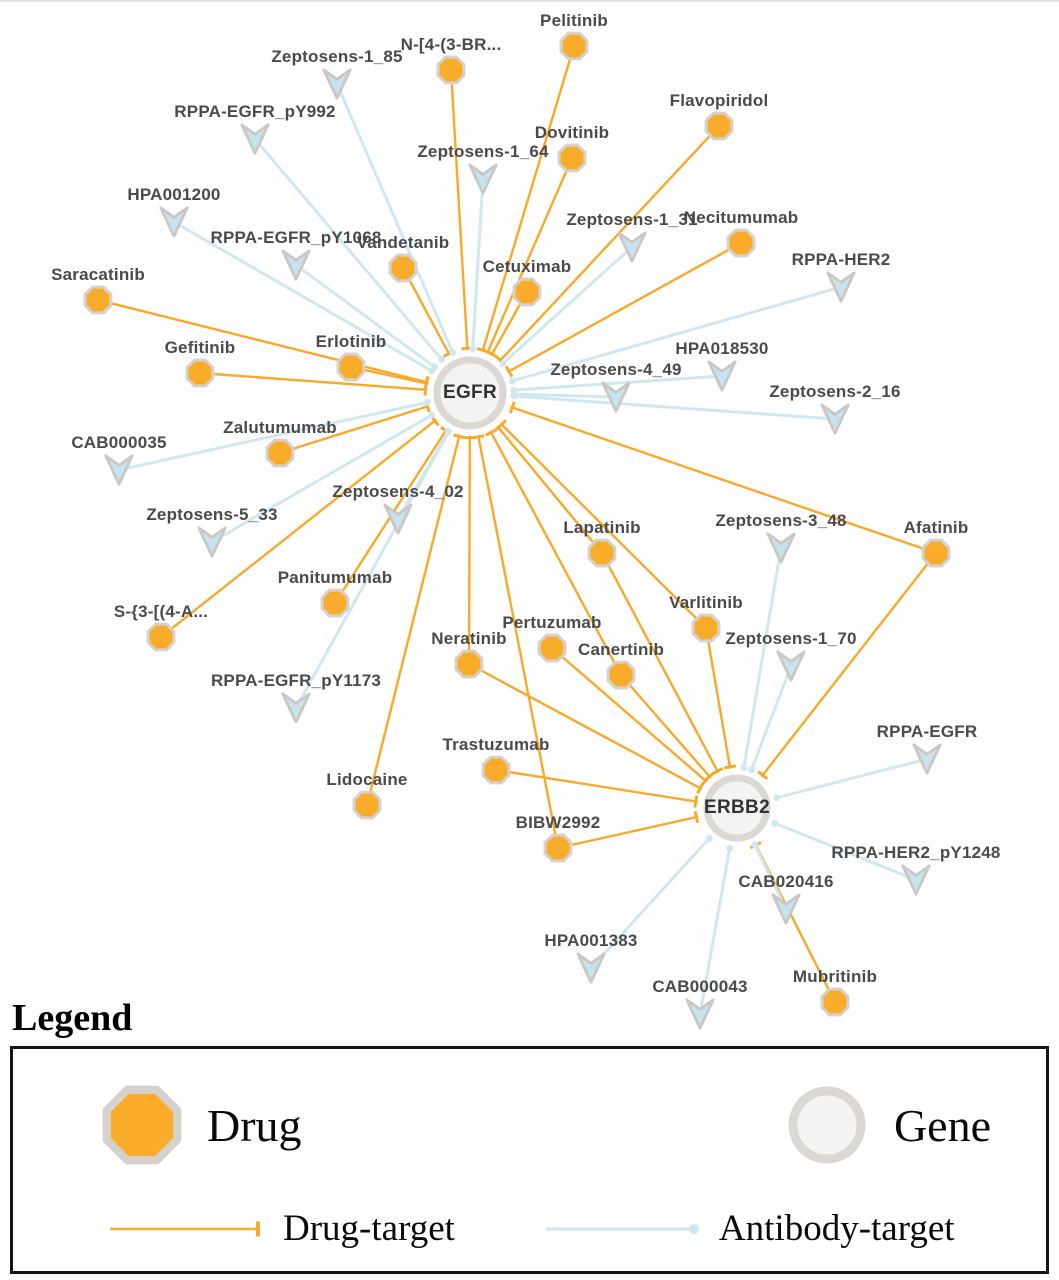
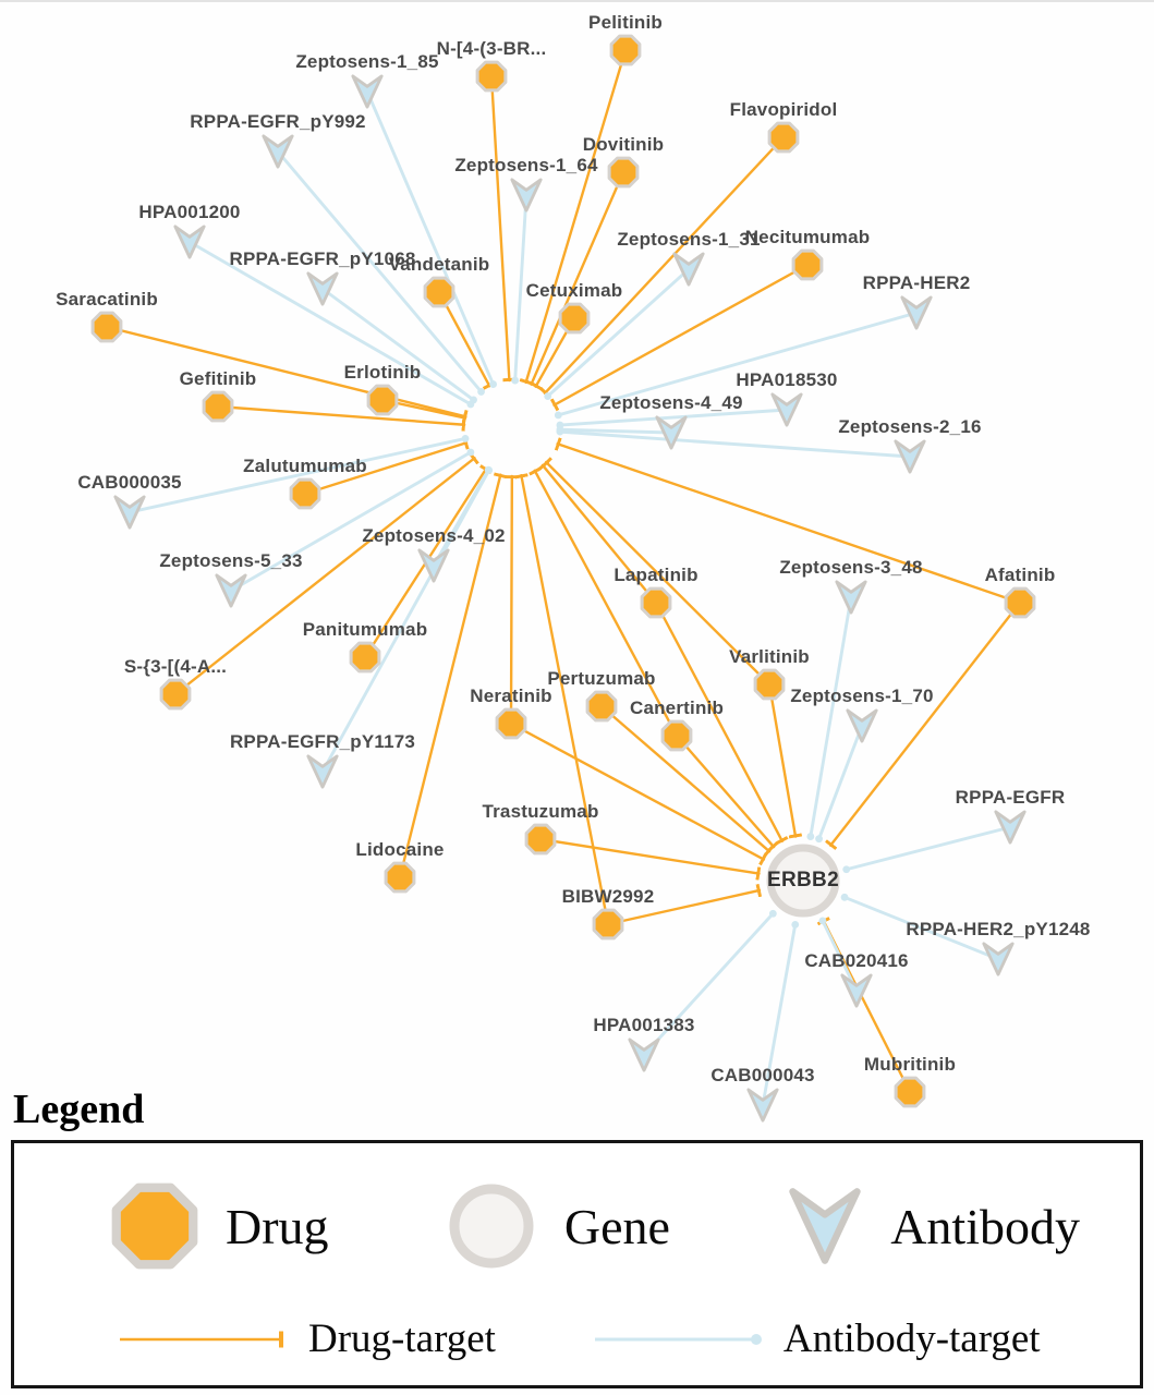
  Zeptosens-1_85
  RPPA-EGFR_pY992
  Zeptosens-1_64
  HPA001200
  RPPA-EGFR_pY1068
  Zeptosens-1_31
  RPPA-HER2
  HPA018530
  Zeptosens-4_49
  Zeptosens-2_16
  CAB000035
  Zeptosens-5_33
  Zeptosens-4_02
  Zeptosens-3_48
  Zeptosens-1_70
  RPPA-EGFR_pY1173
  RPPA-EGFR
  RPPA-HER2_pY1248
  CAB020416
  HPA001383
  CAB000043
  Pelitinib
  N-[4-(3-BR...
  Dovitinib
  Flavopiridol
  Necitumumab
  Vandetanib
  Cetuximab
  Saracatinib
  Gefitinib
  Erlotinib
  Zalutumumab
  Panitumumab
  S-{3-[(4-A...
  Lidocaine
  Afatinib
  Lapatinib
  Varlitinib
  Neratinib
  Pertuzumab
  Canertinib
  Trastuzumab
  BIBW2992
  Mubritinib
- EGFR
  ERBB2
  Legend
  Drug
  Gene
+ Antibody
  Drug-target
  Antibody-target
